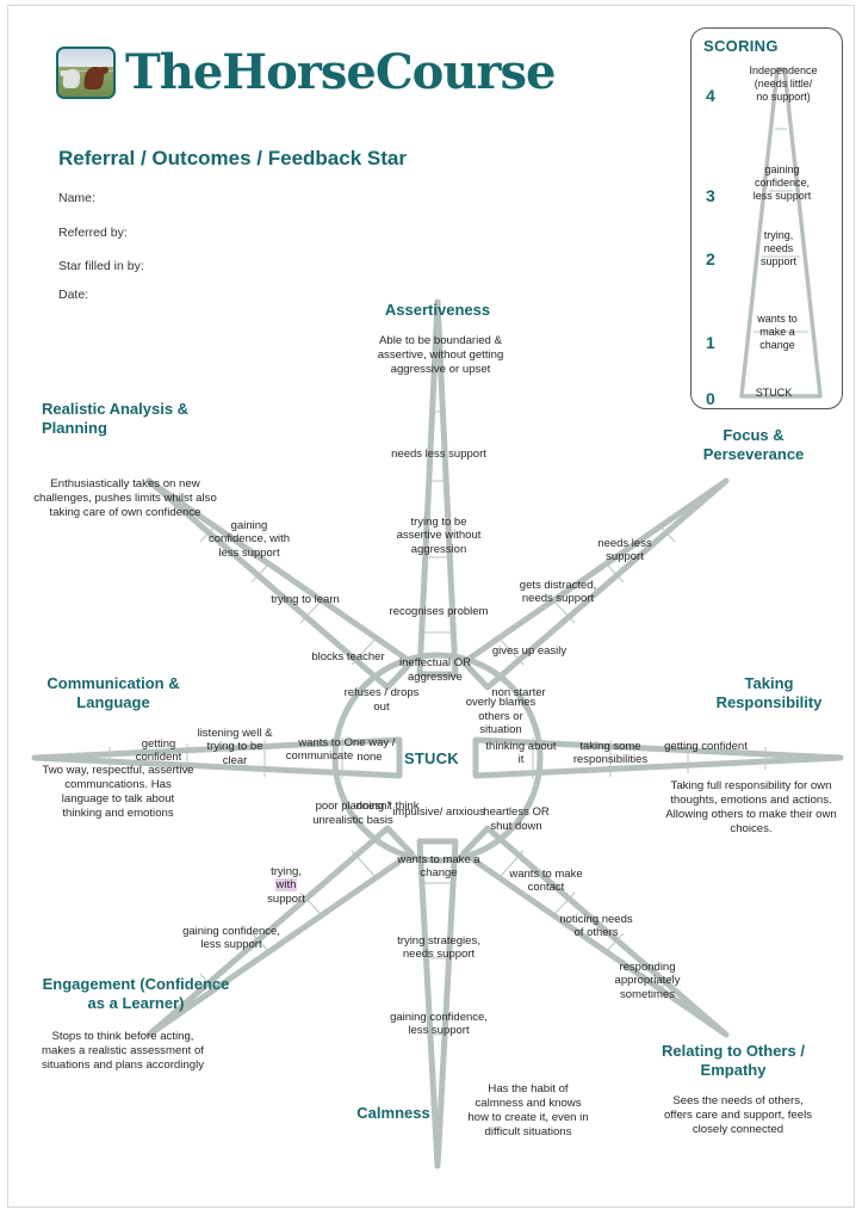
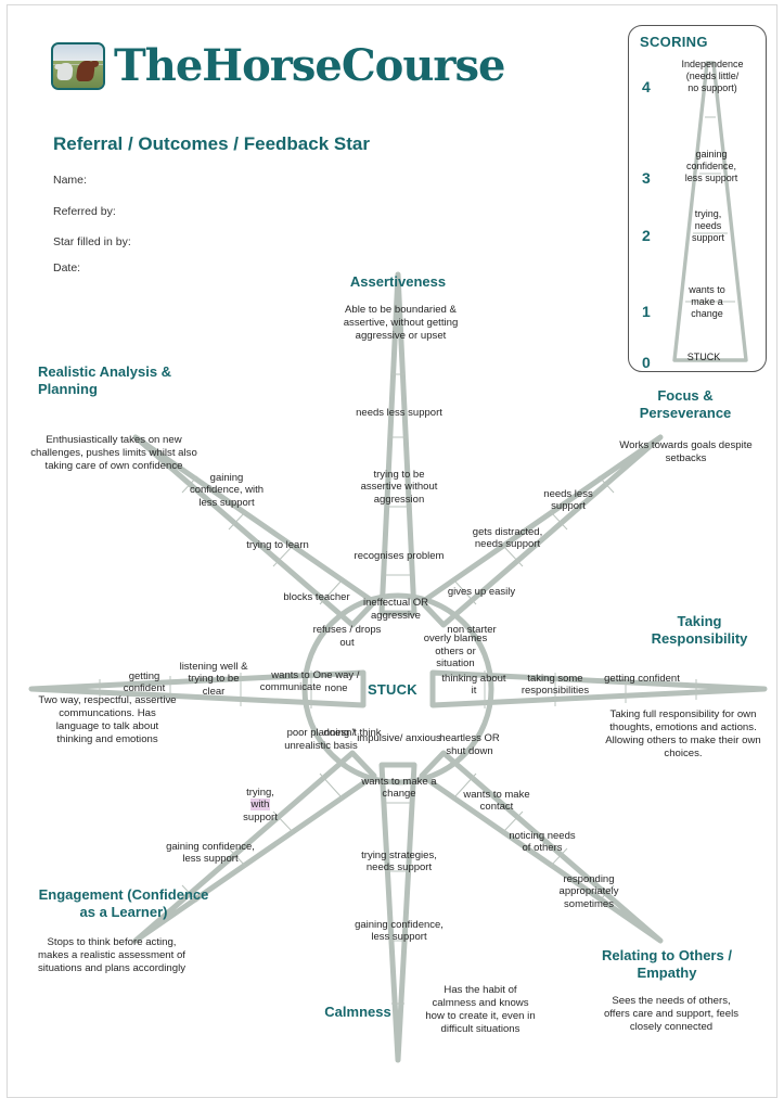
  TheHorseCourse
  Referral / Outcomes / Feedback Star
  Name:
  Referred by:
  Star filled in by:
  Date:
  SCORING
  4
  3
  2
  1
  0
  Independence
  (needs little/
  no support)
  gaining
  confidence,
  less support
  trying,
  needs
  support
  wants to
  make a
  change
  STUCK
  STUCK
  Assertiveness
  Able to be boundaried & assertive, without getting aggressive or upset
  needs less support
  trying to be assertive without aggression
  recognises problem
  ineffectual OR aggressive
  Focus & Perseverance
+ Works towards goals despite setbacks
  needs less support
  gets distracted, needs support
  gives up easily
  non starter
  Taking Responsibility
  Taking full responsibility for own thoughts, emotions and actions. Allowing others to make their own choices.
  thinking about it
  taking some responsibilities
  getting confident
  overly blames others or situation
  Relating to Others / Empathy
  Sees the needs of others, offers care and support, feels closely connected
  heartless OR shut down
  wants to make contact
  noticing needs of others
  responding appropriately sometimes
  Calmness
  Has the habit of calmness and knows how to create it, even in difficult situations
  impulsive/ anxious
  wants to make a change
  trying strategies, needs support
  gaining confidence, less support
  Engagement (Confidence as a Learner)
  Stops to think before acting, makes a realistic assessment of situations and plans accordingly
  poor planning / unrealistic basis
  trying,
  with
  support
  gaining confidence, less support
- Communication & Language
  Two way, respectful, assertive communcations. Has language to talk about thinking and emotions
  wants to communicate
  listening well & trying to be clear
  getting confident
  One way / none
  Realistic Analysis & Planning
  Enthusiastically takes on new challenges, pushes limits whilst also taking care of own confidence
  gaining confidence, with less support
  trying to learn
  blocks teacher
  refuses / drops out
  doesn't think
